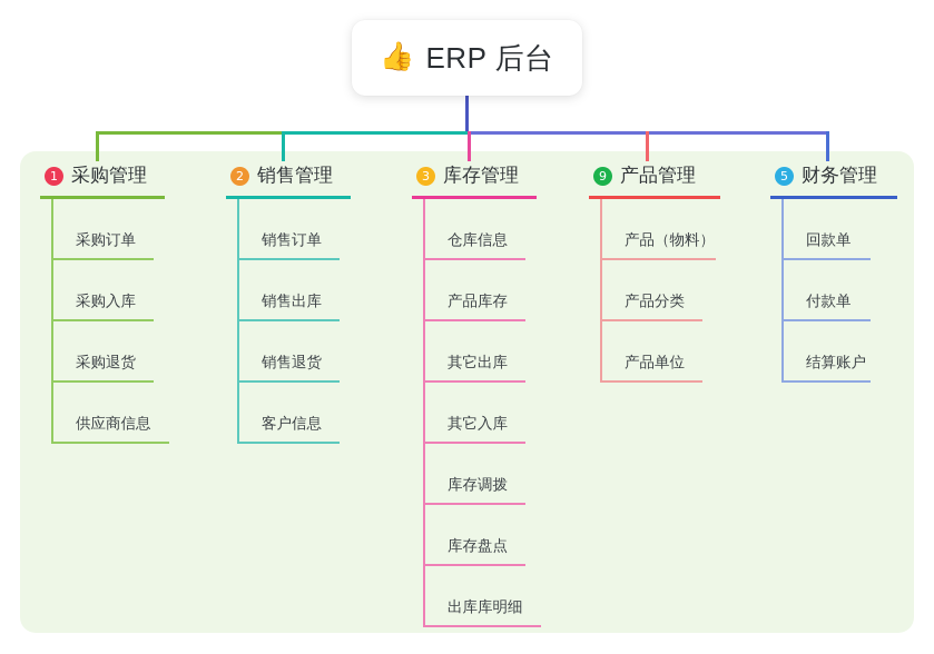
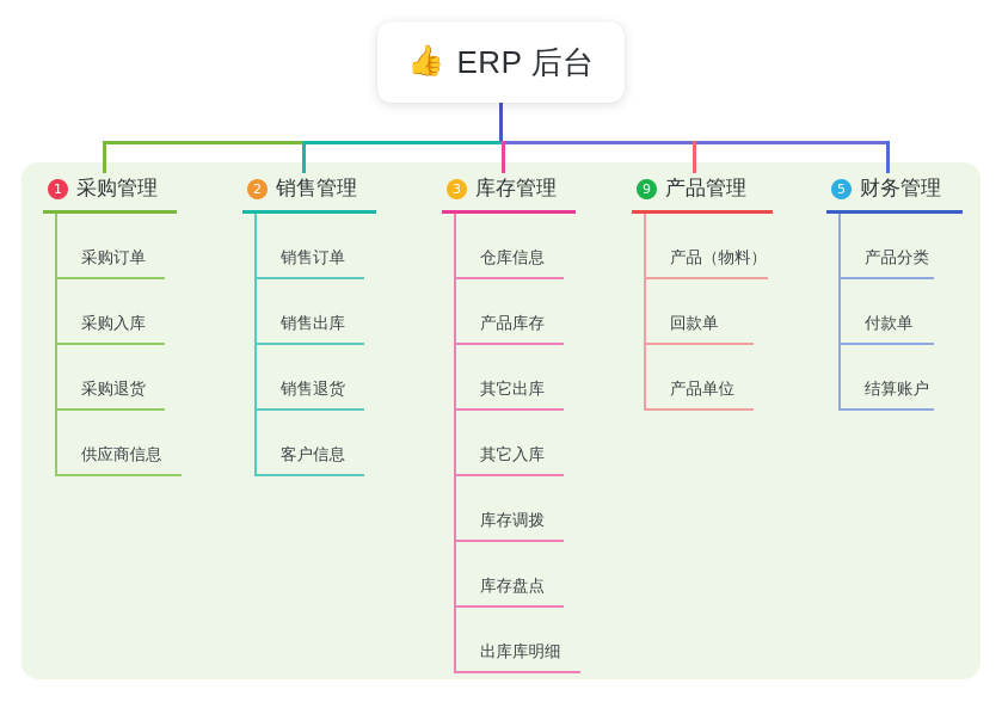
  👍
  ERP 后台
  1
  采购管理
  采购订单
  采购入库
  采购退货
  供应商信息
  2
  销售管理
  销售订单
  销售出库
  销售退货
  客户信息
  3
  库存管理
  仓库信息
  产品库存
  其它出库
  其它入库
  库存调拨
  库存盘点
  出库库明细
  9
  产品管理
  产品（物料）
- 产品分类
+ 回款单
  产品单位
  5
  财务管理
- 回款单
+ 产品分类
  付款单
  结算账户
